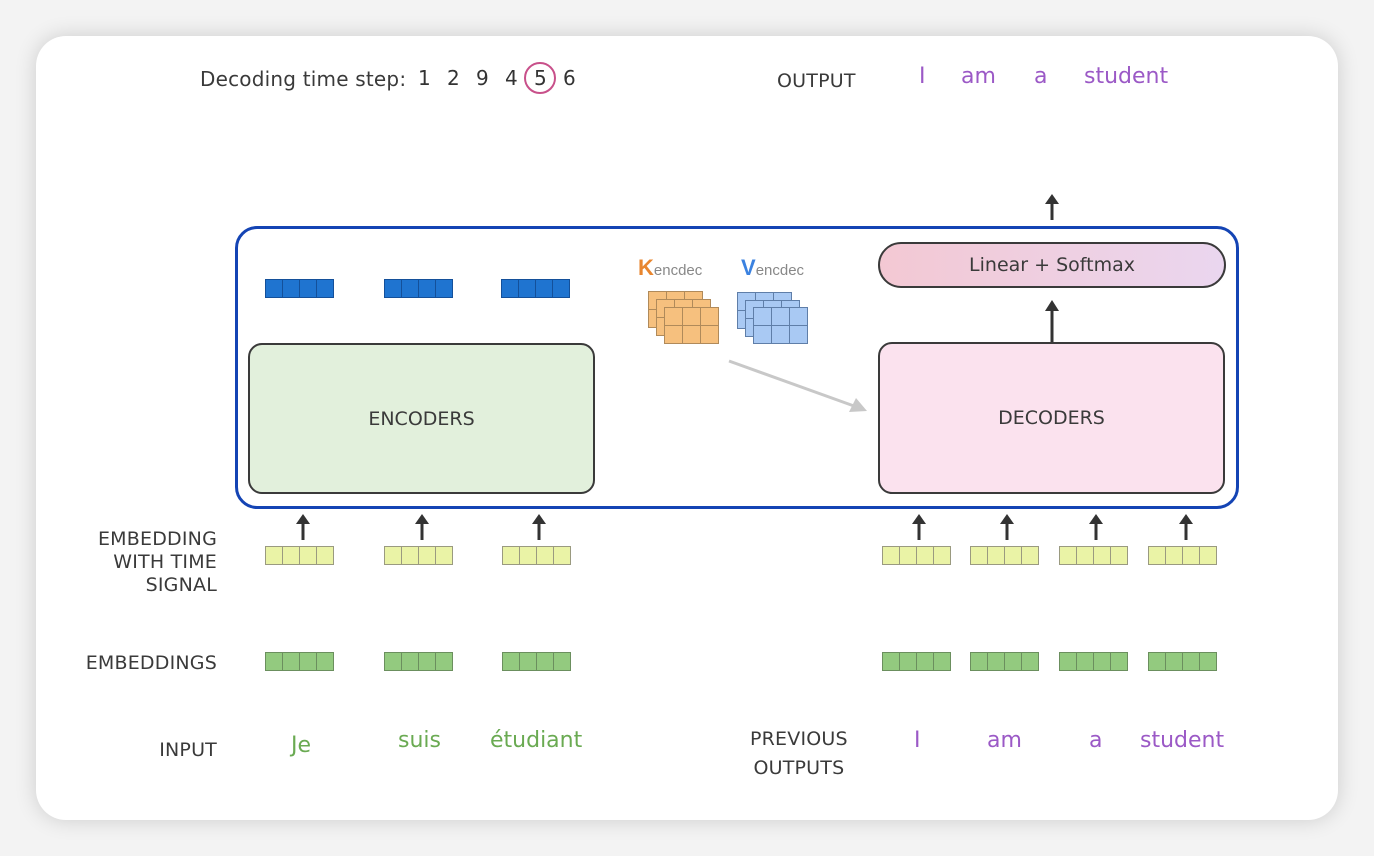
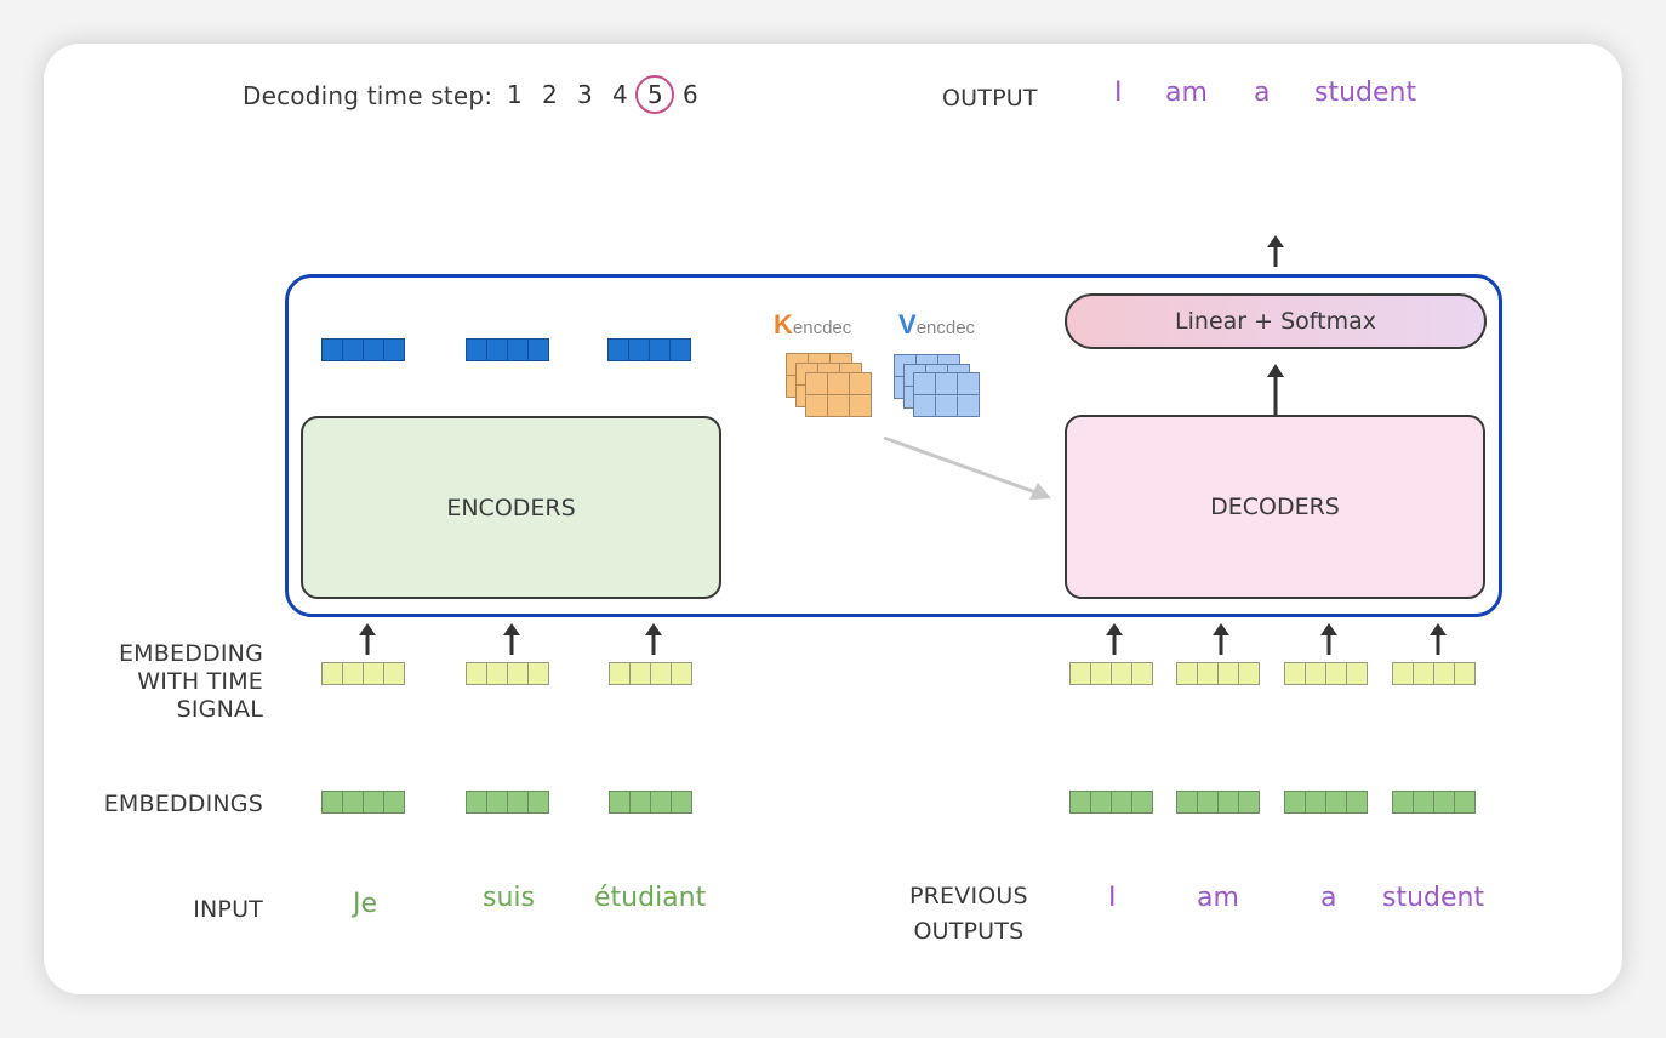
  Decoding time step:
  1
  2
- 9
+ 3
  4
  5
  6
  OUTPUT
  I
  am
  a
  student
  Kencdec
  Vencdec
  Linear + Softmax
  ENCODERS
  DECODERS
  EMBEDDING
  WITH TIME
  SIGNAL
  EMBEDDINGS
  INPUT
  PREVIOUS
  OUTPUTS
  Je
  suis
  étudiant
  I
  am
  a
  student
